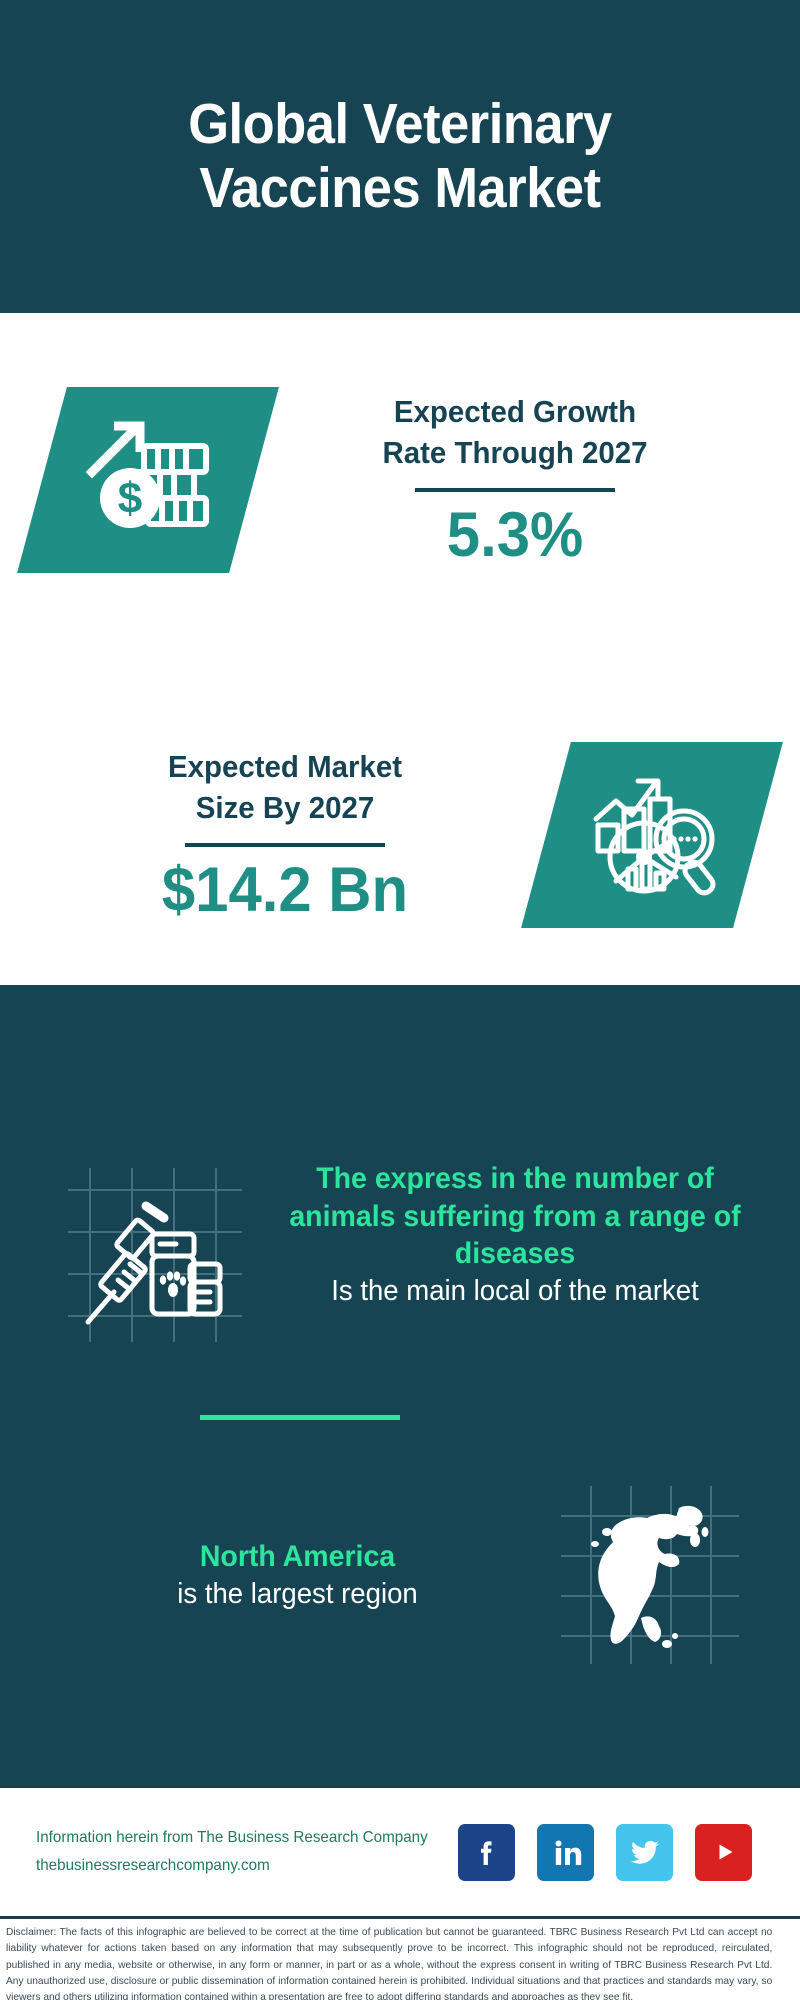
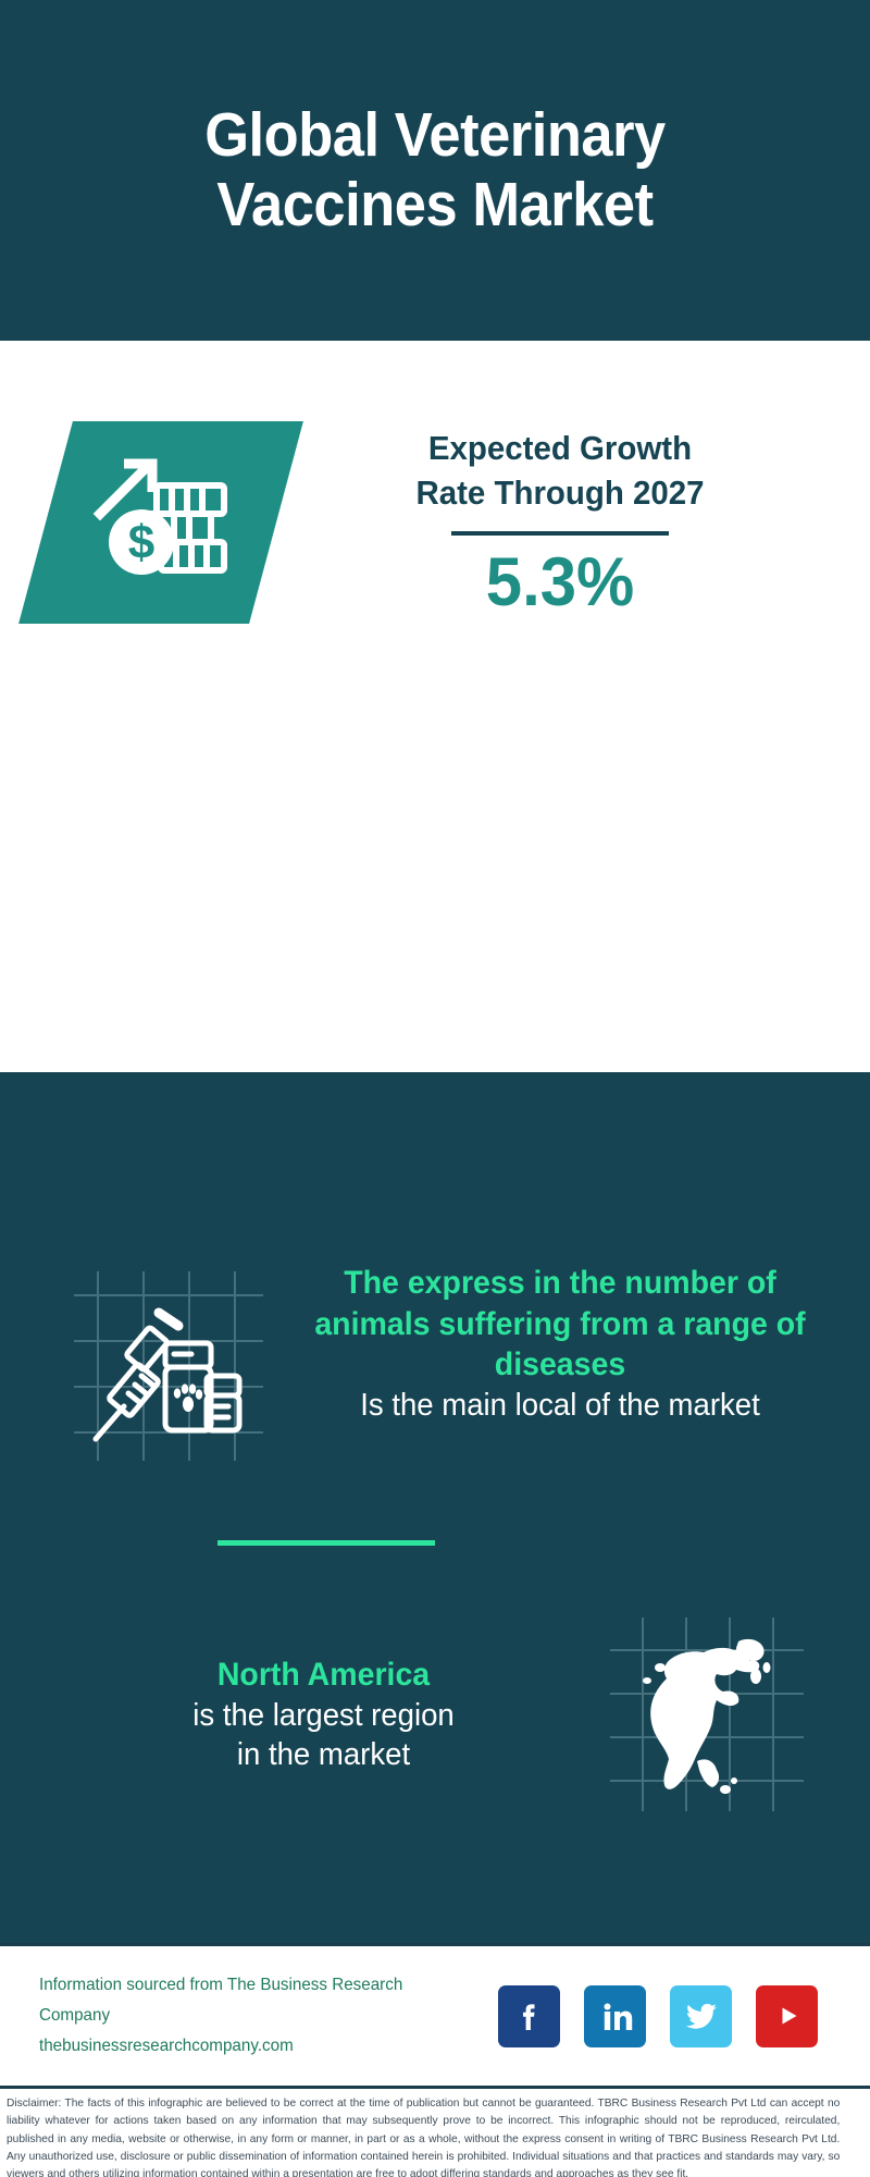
  Global Veterinary Vaccines Market
  Expected Growth
  Rate Through 2027
  5.3%
- Expected Market
- Size By 2027
- $14.2 Bn
  The express in the number of animals suffering from a range of diseases
  Is the main local of the market
  North America
  is the largest region
+ in the market
- Information herein from The Business Research Company
+ Information sourced from The Business Research Company
  thebusinessresearchcompany.com
  Disclaimer: The facts of this infographic are believed to be correct at the time of publication but cannot be guaranteed. TBRC Business Research Pvt Ltd can accept no liability whatever for actions taken based on any information that may subsequently prove to be incorrect. This infographic should not be reproduced, reirculated, published in any media, website or otherwise, in any form or manner, in part or as a whole, without the express consent in writing of TBRC Business Research Pvt Ltd. Any unauthorized use, disclosure or public dissemination of information contained herein is prohibited. Individual situations and that practices and standards may vary, so viewers and others utilizing information contained within a presentation are free to adopt differing standards and approaches as they see fit.
